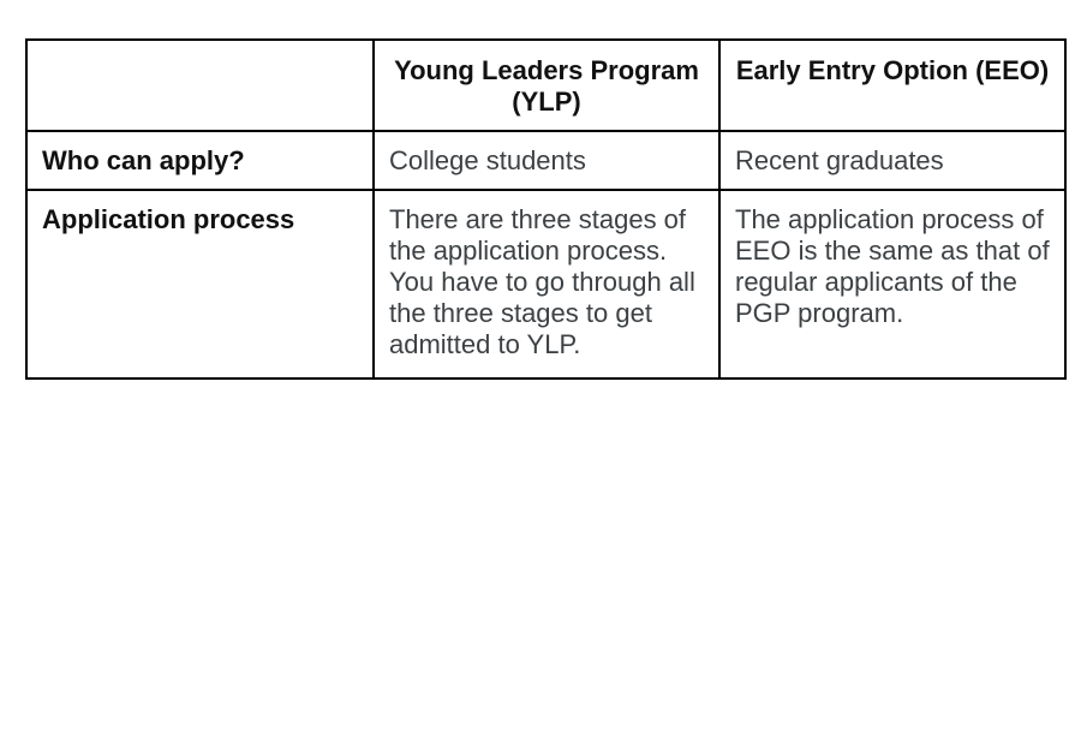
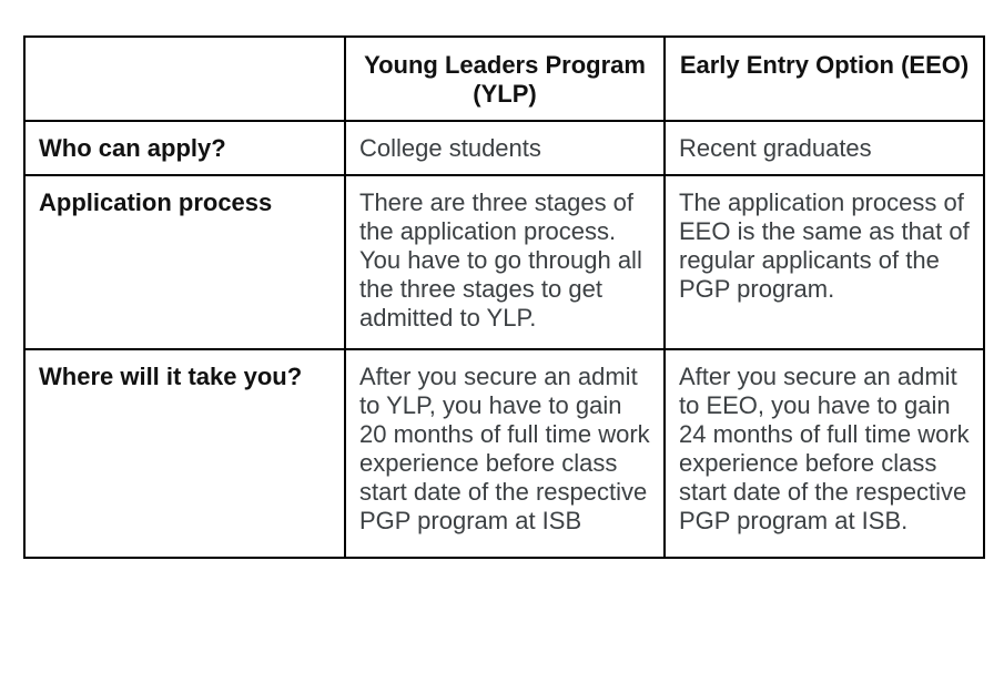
  	Young Leaders Program (YLP)	Early Entry Option (EEO)
  Who can apply?	College students	Recent graduates
  Application process	There are three stages of the application process. You have to go through all the three stages to get admitted to YLP.	The application process of EEO is the same as that of regular applicants of the PGP program.
+ Where will it take you?	After you secure an admit to YLP, you have to gain 20 months of full time work experience before class start date of the respective PGP program at ISB	After you secure an admit to EEO, you have to gain 24 months of full time work experience before class start date of the respective PGP program at ISB.
